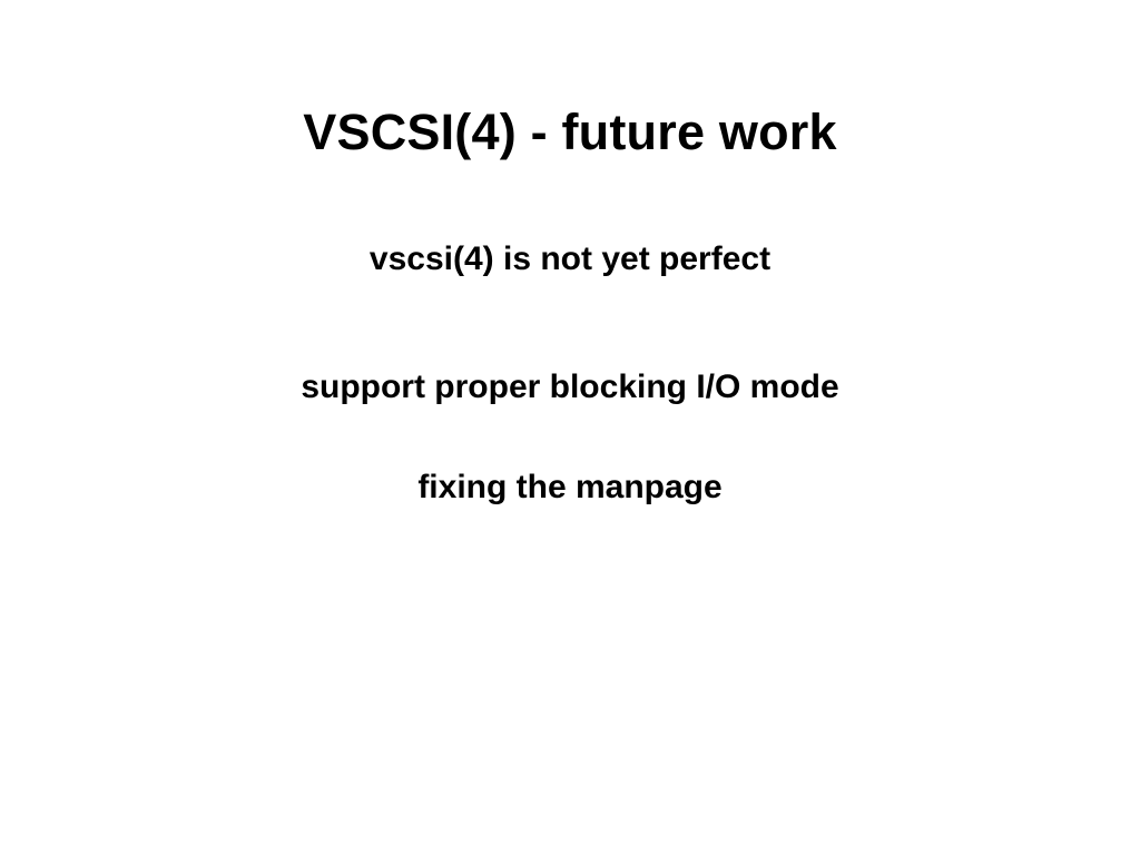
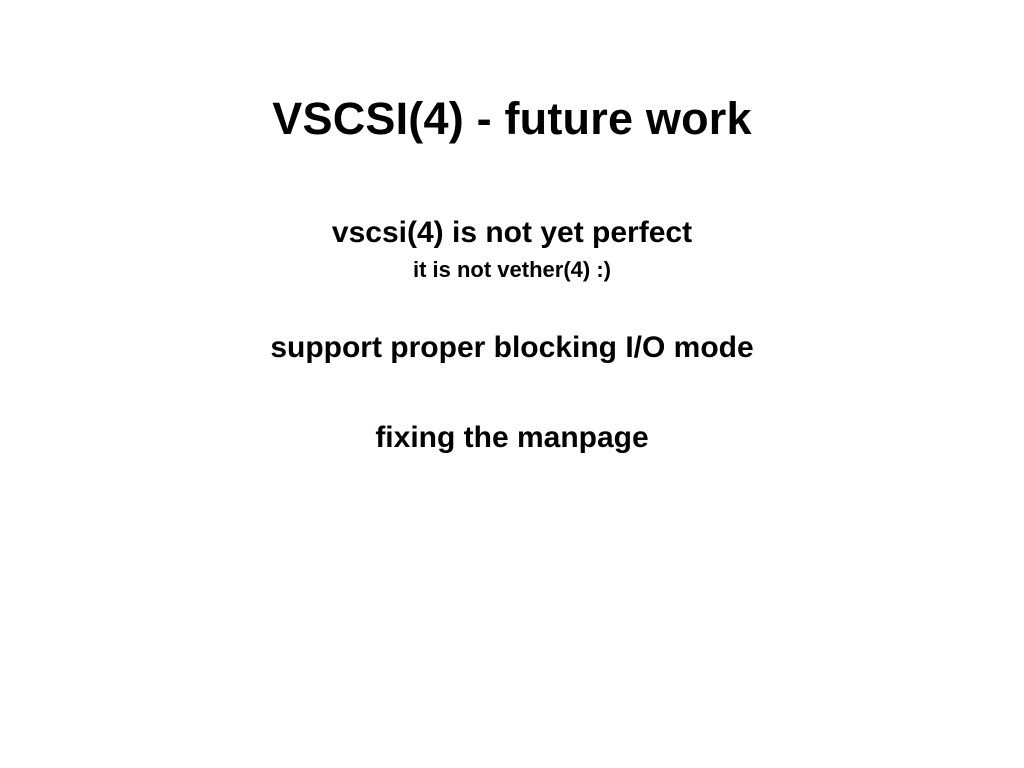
  VSCSI(4) - future work
  vscsi(4) is not yet perfect
+ it is not vether(4) :)
  support proper blocking I/O mode
  fixing the manpage
